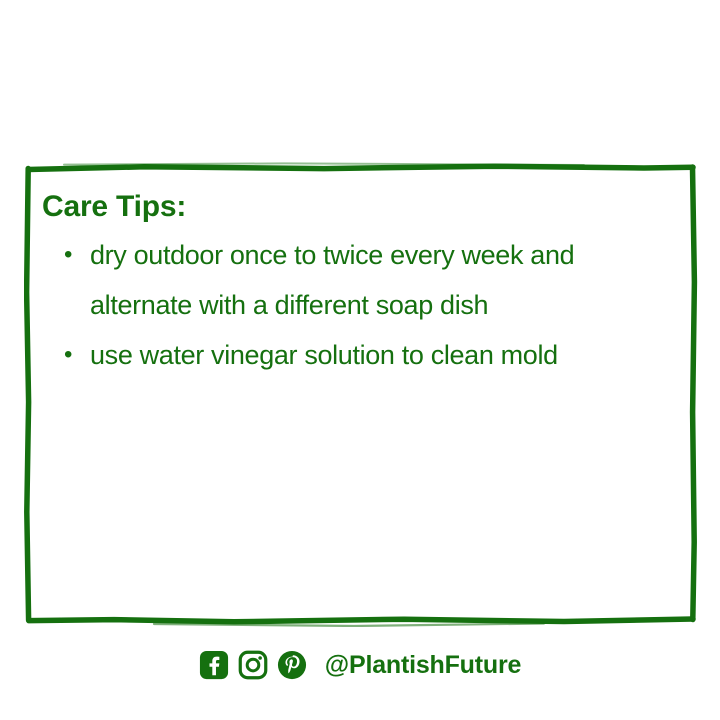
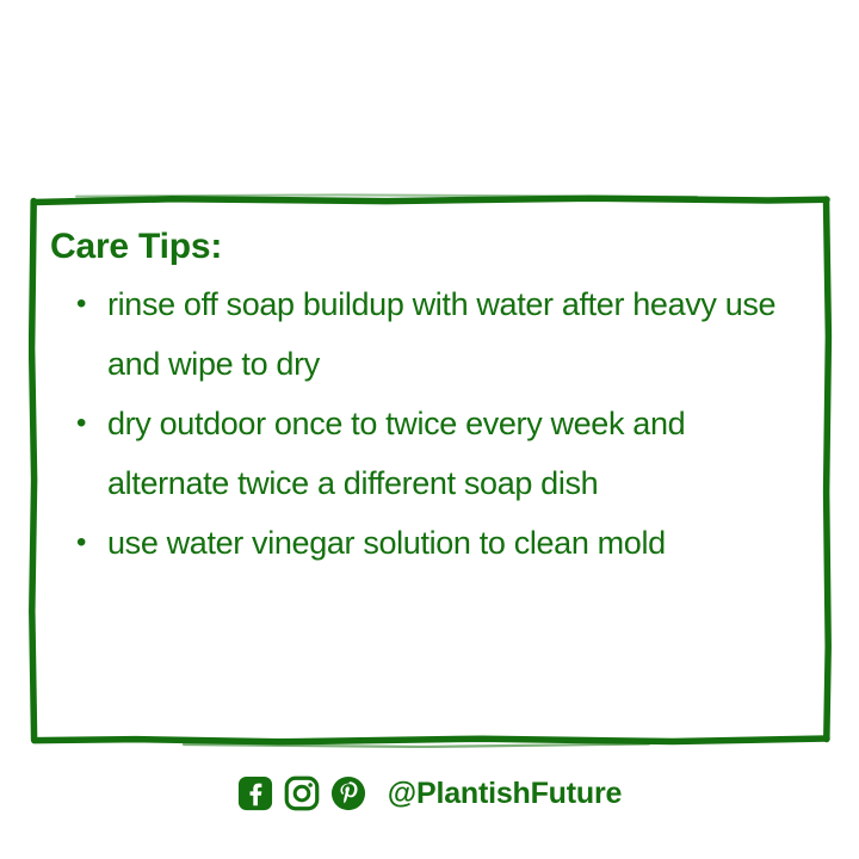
  Care Tips:
+ rinse off soap buildup with water after heavy use and wipe to dry
- dry outdoor once to twice every week and alternate with a different soap dish
+ dry outdoor once to twice every week and alternate twice a different soap dish
  use water vinegar solution to clean mold
  @PlantishFuture
